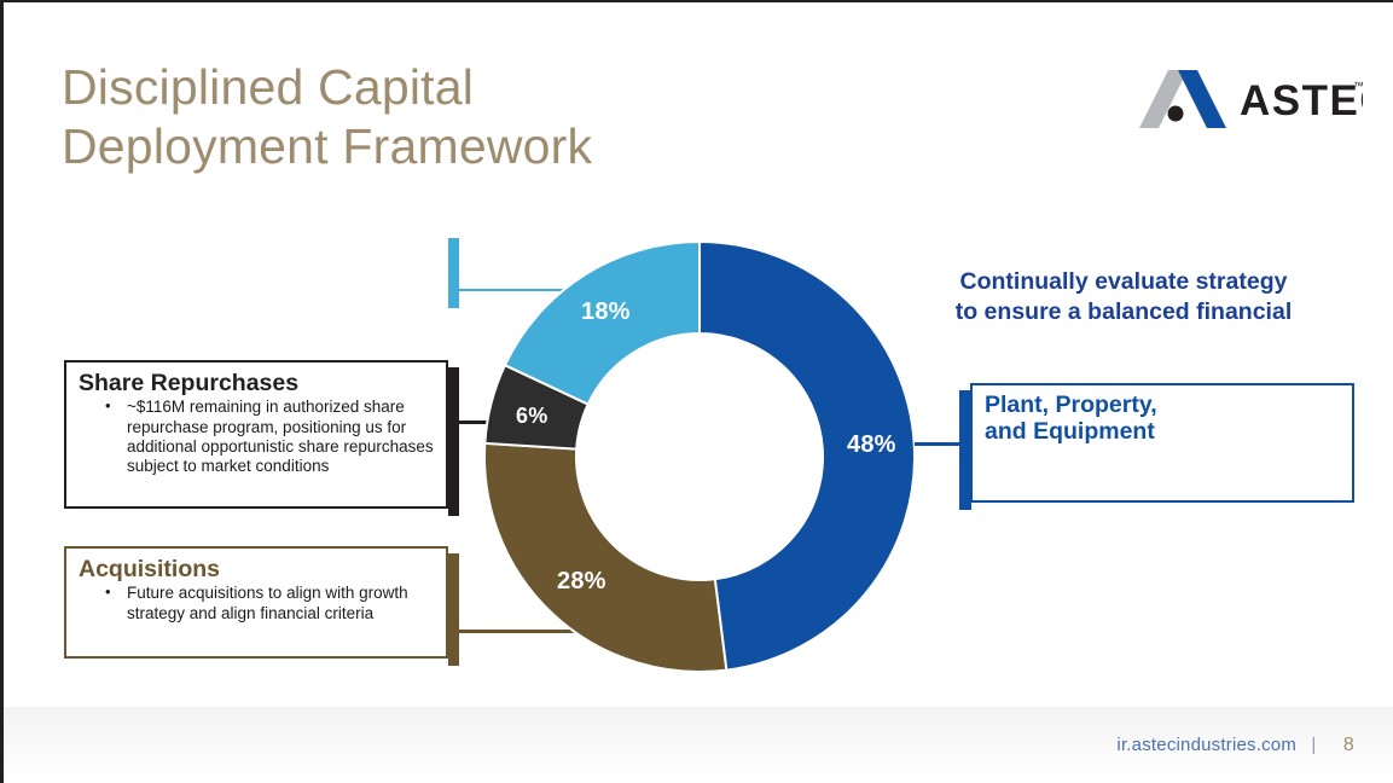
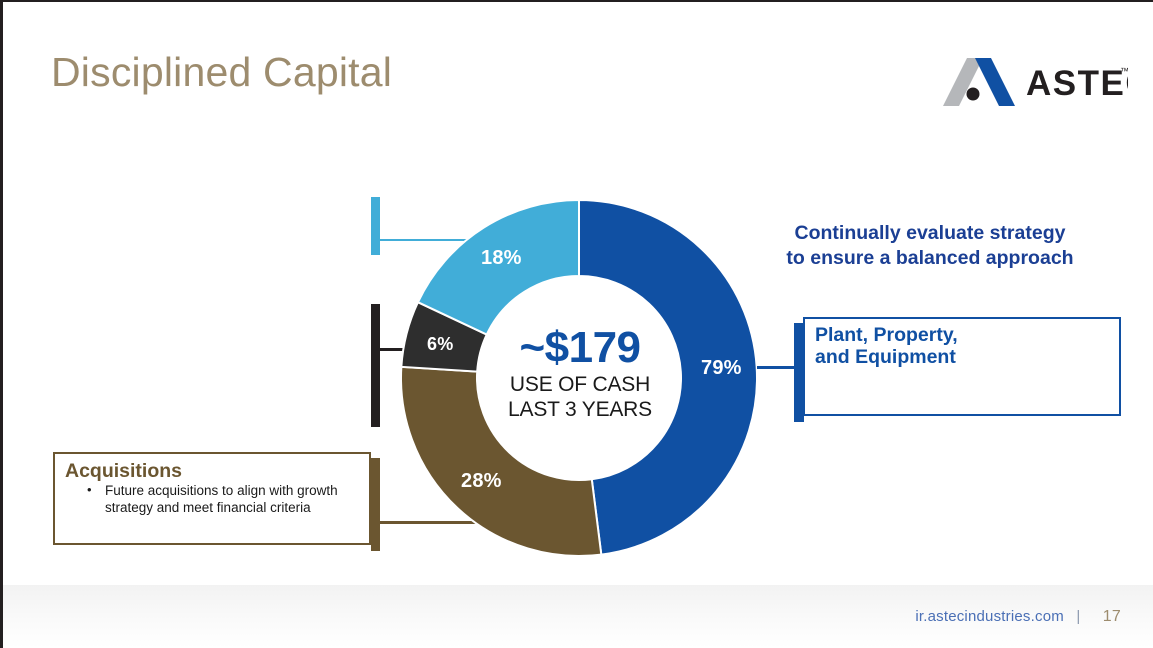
  Disciplined Capital
- Deployment Framework
  ASTE
  ™
- Share Repurchases
- ~$116M remaining in authorized share repurchase program, positioning us for additional opportunistic share repurchases subject to market conditions
  Acquisitions
- Future acquisitions to align with growth strategy and align financial criteria
+ Future acquisitions to align with growth strategy and meet financial criteria
  Plant, Property,
  and Equipment
  Continually evaluate strategy
- to ensure a balanced financial
+ to ensure a balanced approach
- 48%
+ 79%
  28%
  6%
  18%
+ ~$179
+ USE OF CASH
+ LAST 3 YEARS
- ir.astecindustries.com | 8
+ ir.astecindustries.com | 17
